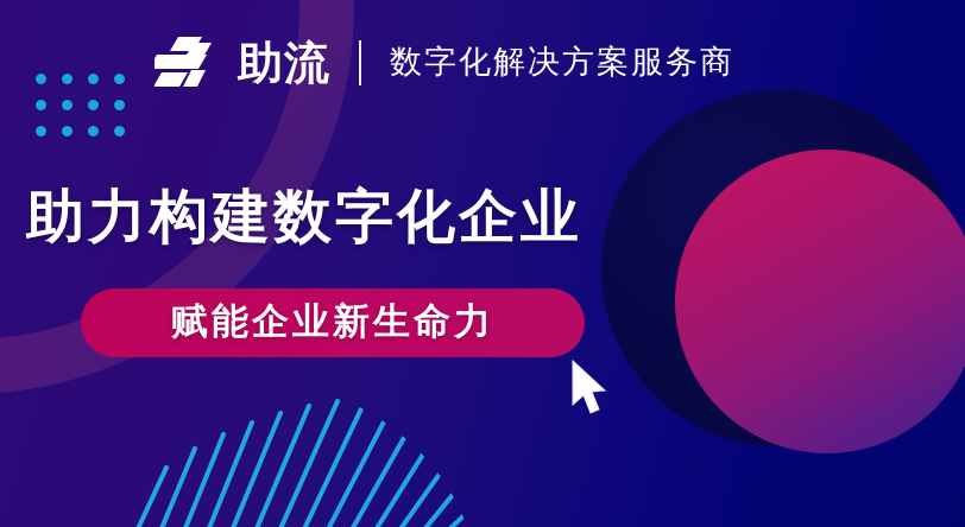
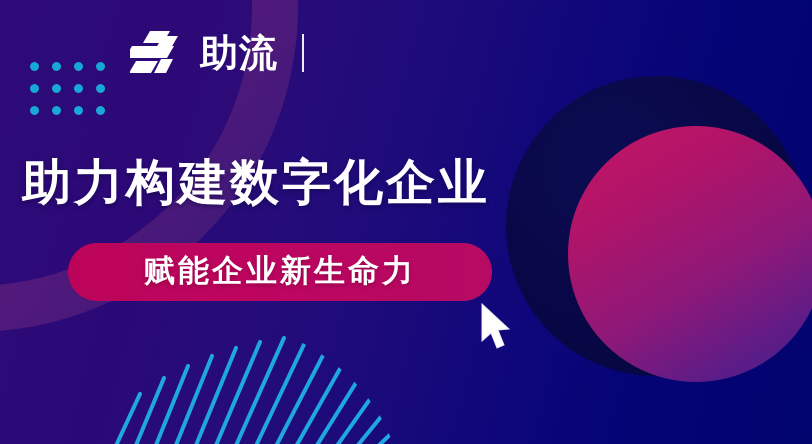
  助流
- 数字化解决方案服务商
  助力构建数字化企业
  赋能企业新生命力
